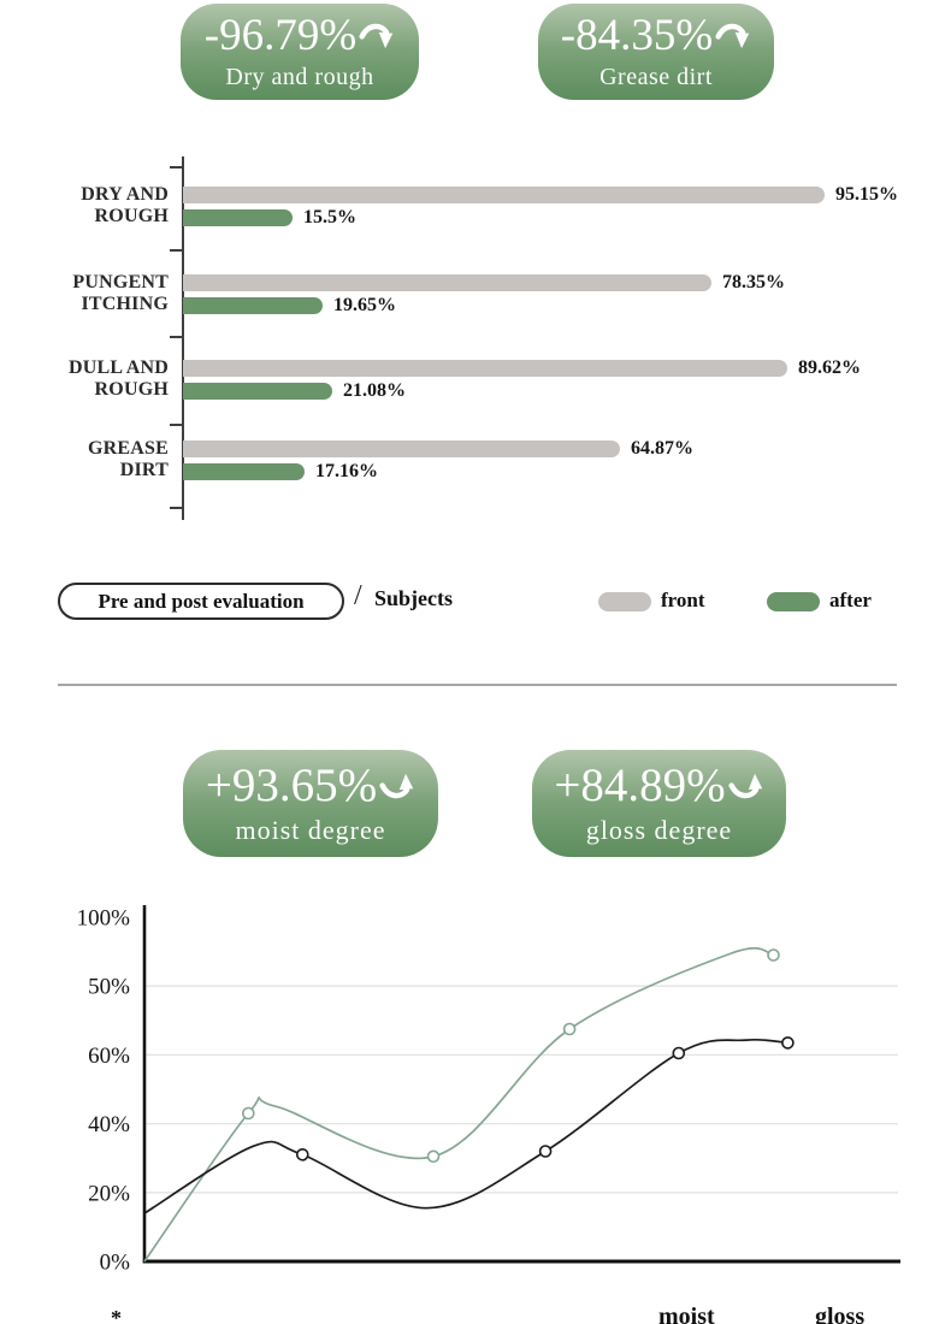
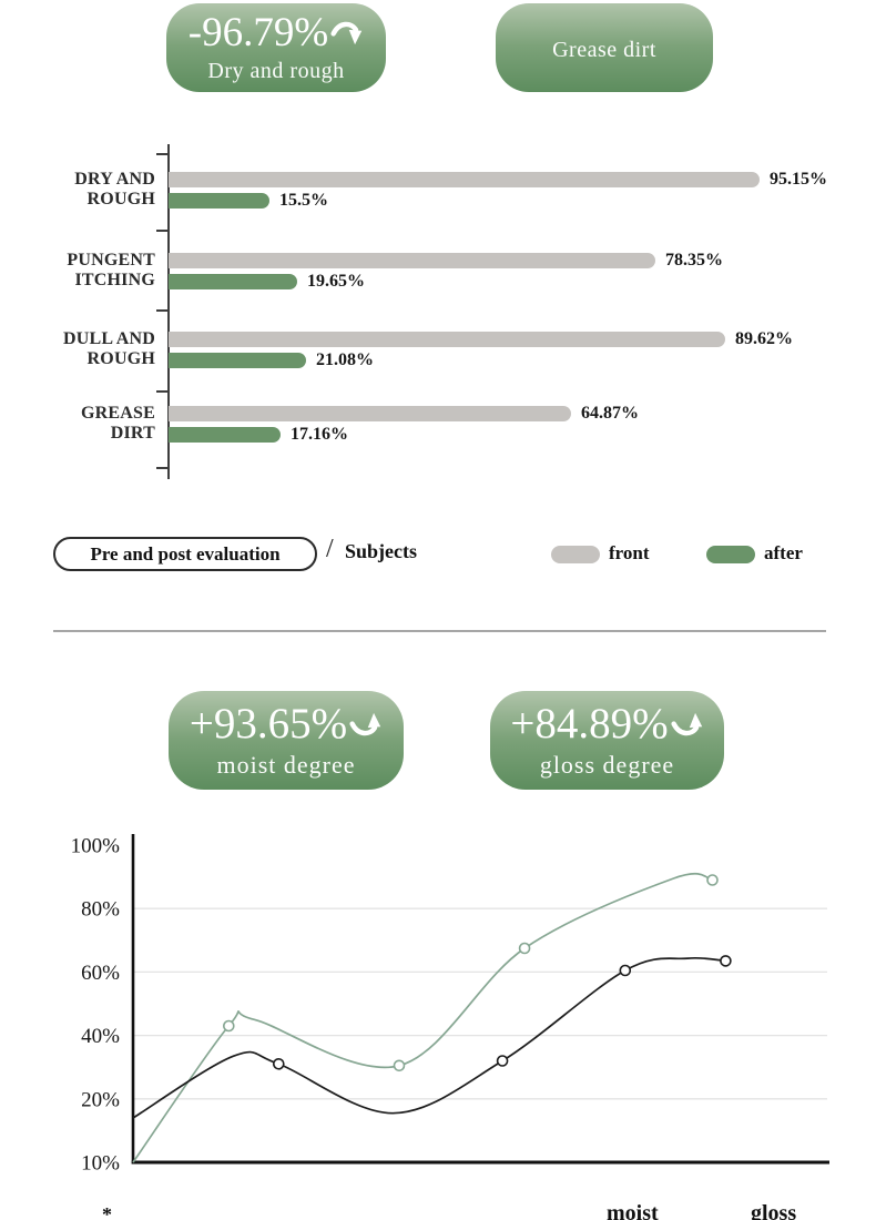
  -96.79%
  Dry and rough
- -84.35%
  Grease dirt
  DRY AND
  ROUGH
  95.15%
  15.5%
  PUNGENT
  ITCHING
  78.35%
  19.65%
  DULL AND
  ROUGH
  89.62%
  21.08%
  GREASE
  DIRT
  64.87%
  17.16%
  Pre and post evaluation
  /
  Subjects
  front
  after
  +93.65%
  moist degree
  +84.89%
  gloss degree
- 0%
+ 10%
  20%
  40%
  60%
- 50%
+ 80%
  100%
  *
  moist
  gloss
